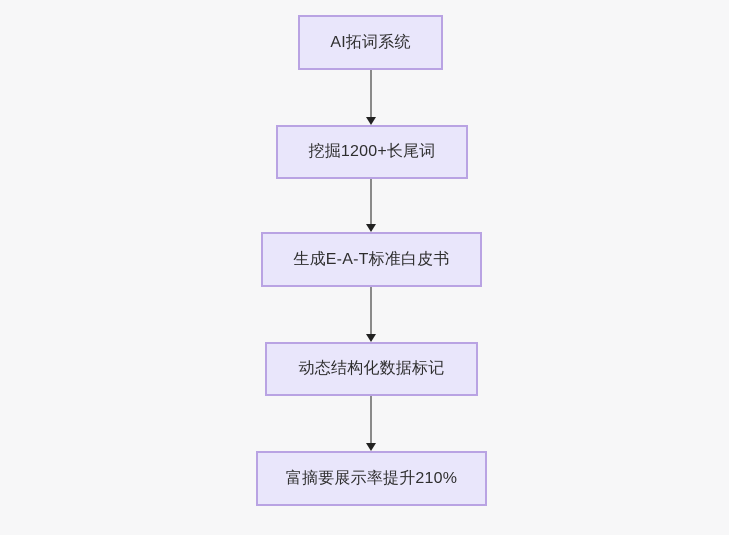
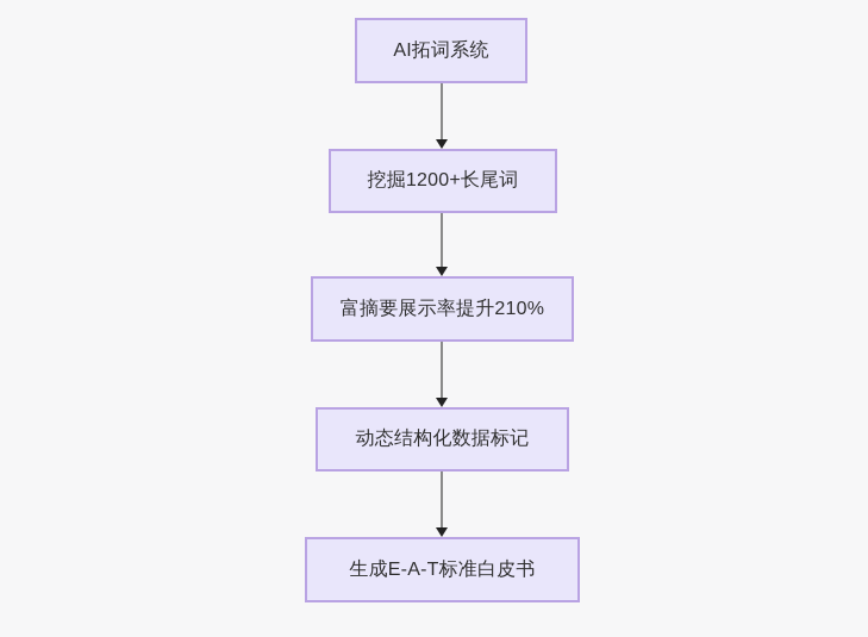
  AI拓词系统
  挖掘1200+长尾词
- 生成E-A-T标准白皮书
+ 富摘要展示率提升210%
  动态结构化数据标记
- 富摘要展示率提升210%
+ 生成E-A-T标准白皮书
